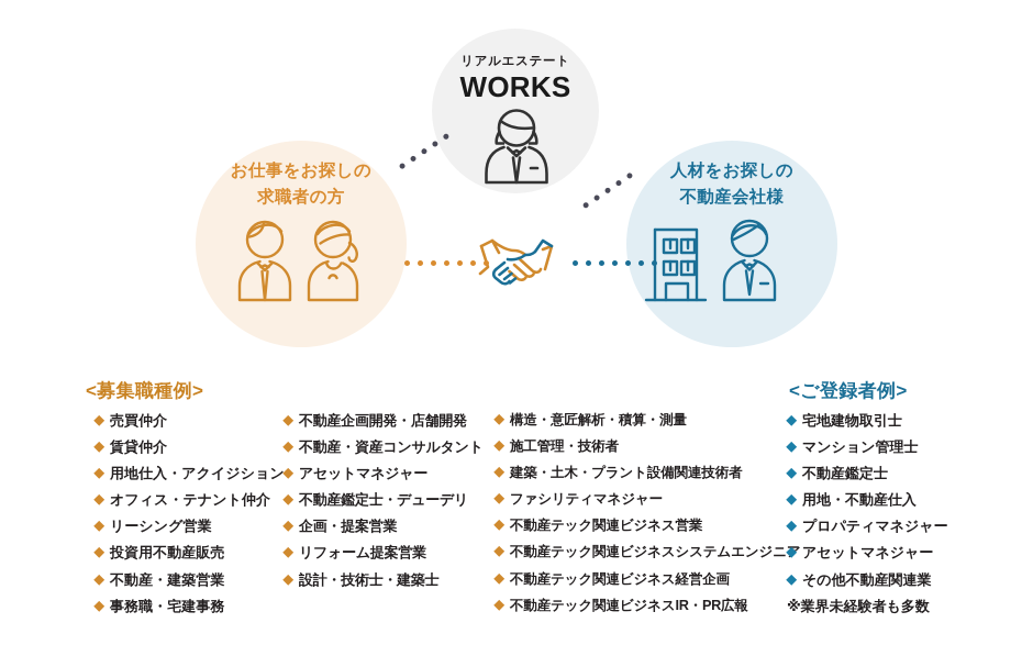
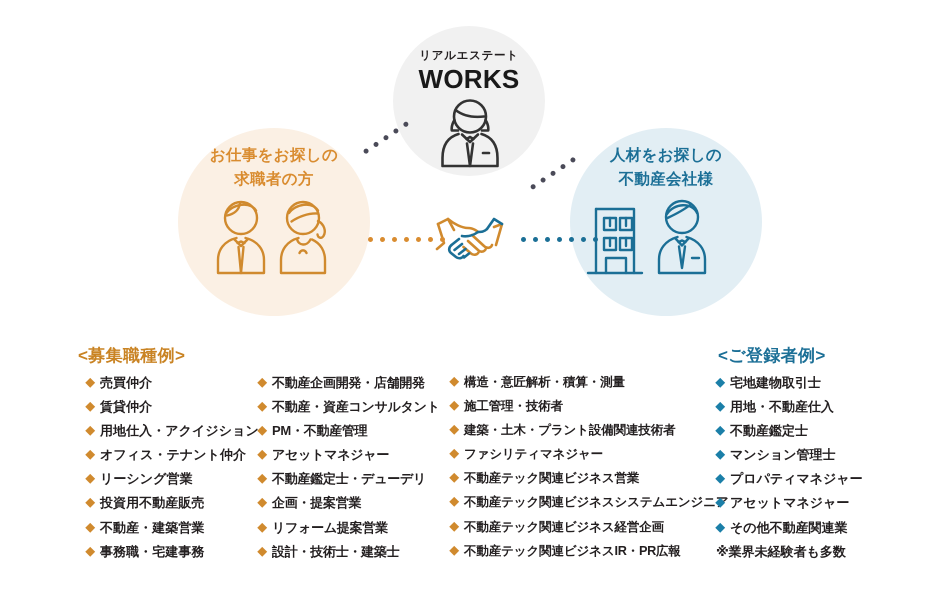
  リアルエステート
  WORKS
  お仕事をお探しの
  求職者の方
  人材をお探しの
  不動産会社様
  <募集職種例>
  <ご登録者例>
  売買仲介
  賃貸仲介
  用地仕入・アクイジション
  オフィス・テナント仲介
  リーシング営業
  投資用不動産販売
  不動産・建築営業
  事務職・宅建事務
  不動産企画開発・店舗開発
  不動産・資産コンサルタント
+ PM・不動産管理
  アセットマネジャー
  不動産鑑定士・デューデリ
  企画・提案営業
  リフォーム提案営業
  設計・技術士・建築士
  構造・意匠解析・積算・測量
  施工管理・技術者
  建築・土木・プラント設備関連技術者
  ファシリティマネジャー
  不動産テック関連ビジネス営業
  不動産テック関連ビジネスシステムエンジニ
  不動産テック関連ビジネス経営企画
  不動産テック関連ビジネスIR・PR広報
  宅地建物取引士
- マンション管理士
+ 用地・不動産仕入
  不動産鑑定士
- 用地・不動産仕入
+ マンション管理士
  プロパティマネジャー
  アセットマネジャー
  その他不動産関連業
  ※業界未経験者も多数
